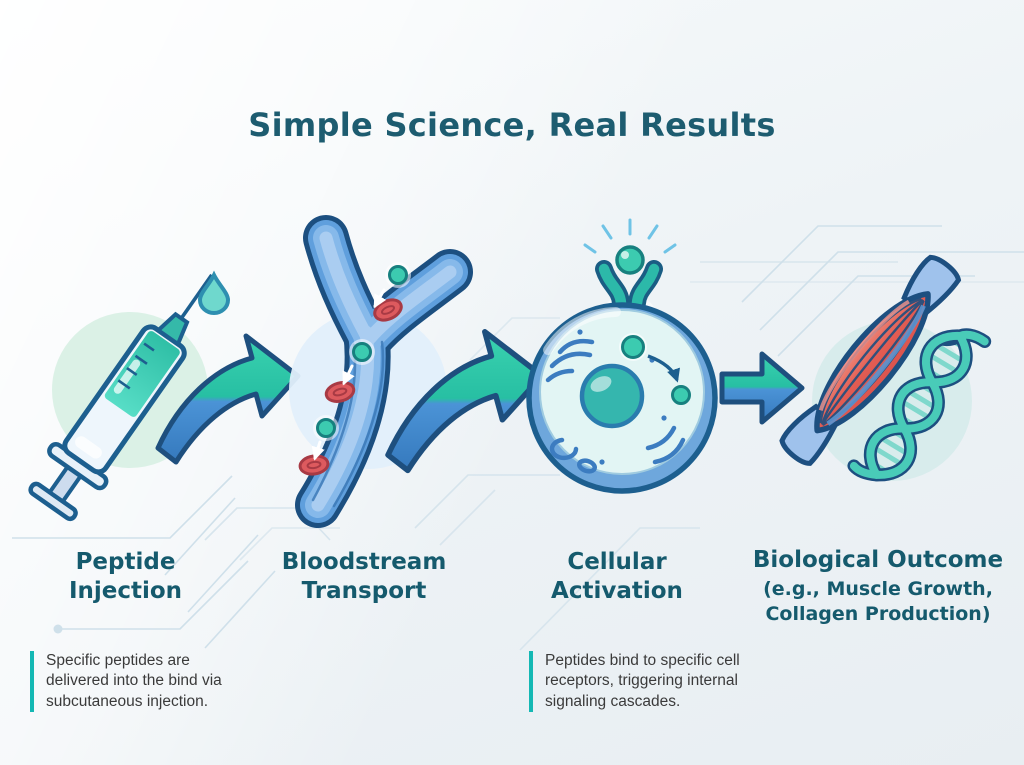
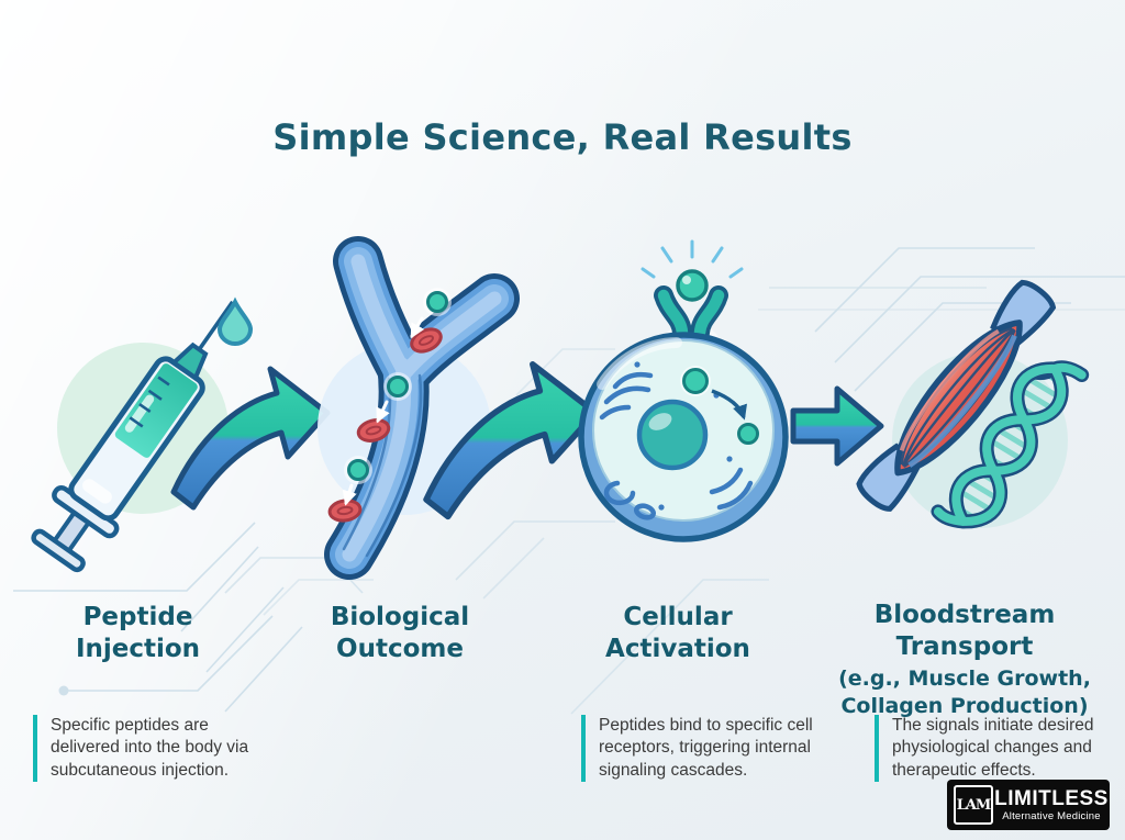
  Simple Science, Real Results
  Peptide Injection
- Bloodstream Transport
+ Biological Outcome
  Cellular Activation
- Biological Outcome
+ Bloodstream Transport
  (e.g., Muscle Growth, Collagen Production)
- Specific peptides are delivered into the bind via subcutaneous injection.
+ Specific peptides are delivered into the body via subcutaneous injection.
  Peptides bind to specific cell receptors, triggering internal signaling cascades.
+ The signals initiate desired physiological changes and therapeutic effects.
+ LAM
+ LIMITLESS
+ Alternative Medicine
